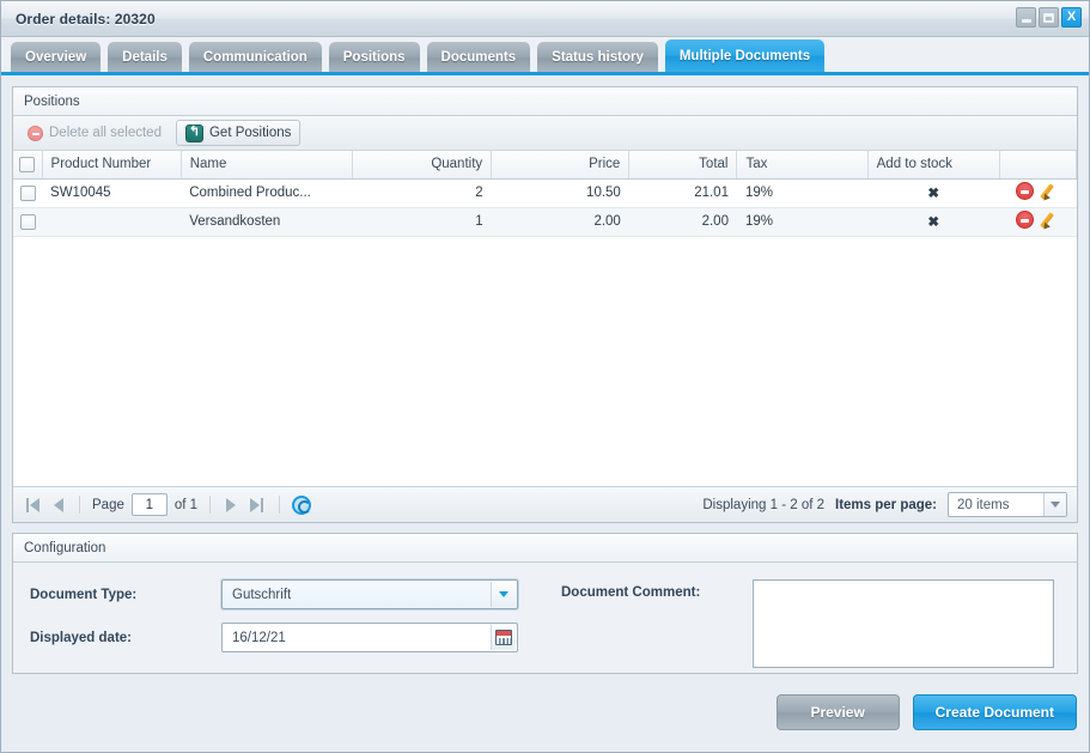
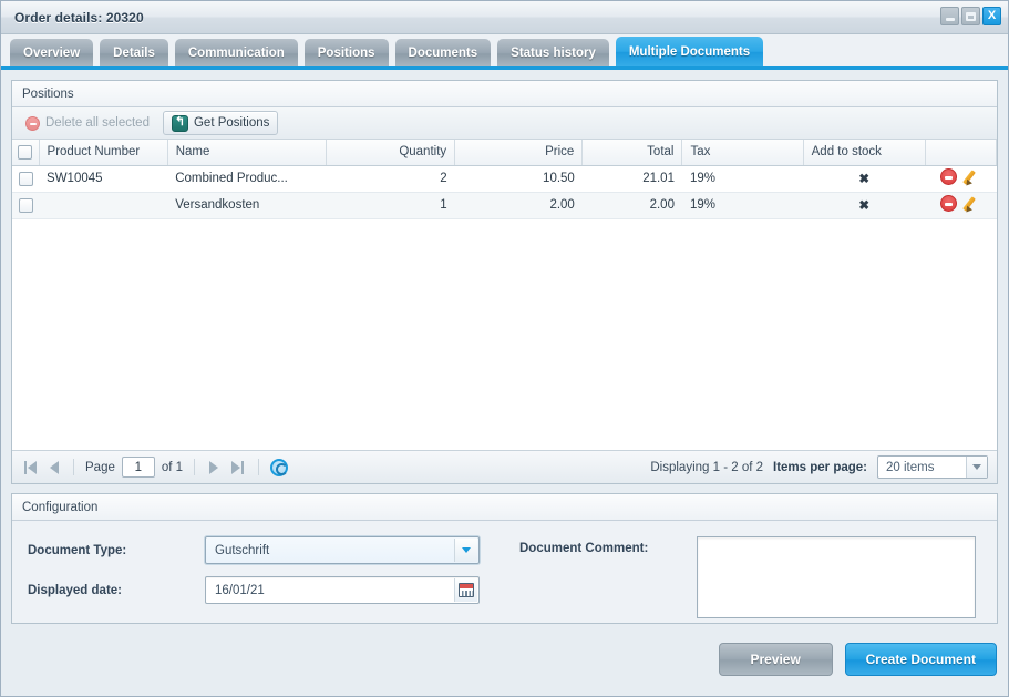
  Order details: 20320
  X
  Overview
  Details
  Communication
  Positions
  Documents
  Status history
  Multiple Documents
  Positions
  Delete all selected
  Get Positions
  	Product Number	Name	Quantity	Price	Total	Tax	Add to stock
  	SW10045	Combined Produc...	2	10.50	21.01	19%	✖
  		Versandkosten	1	2.00	2.00	19%	✖
  Page
  1
  of 1
  Displaying 1 - 2 of 2
  Items per page:
  20 items
  Configuration
  Document Type:
  Gutschrift
  Displayed date:
- 16/12/21
+ 16/01/21
  Document Comment:
  Preview
  Create Document
